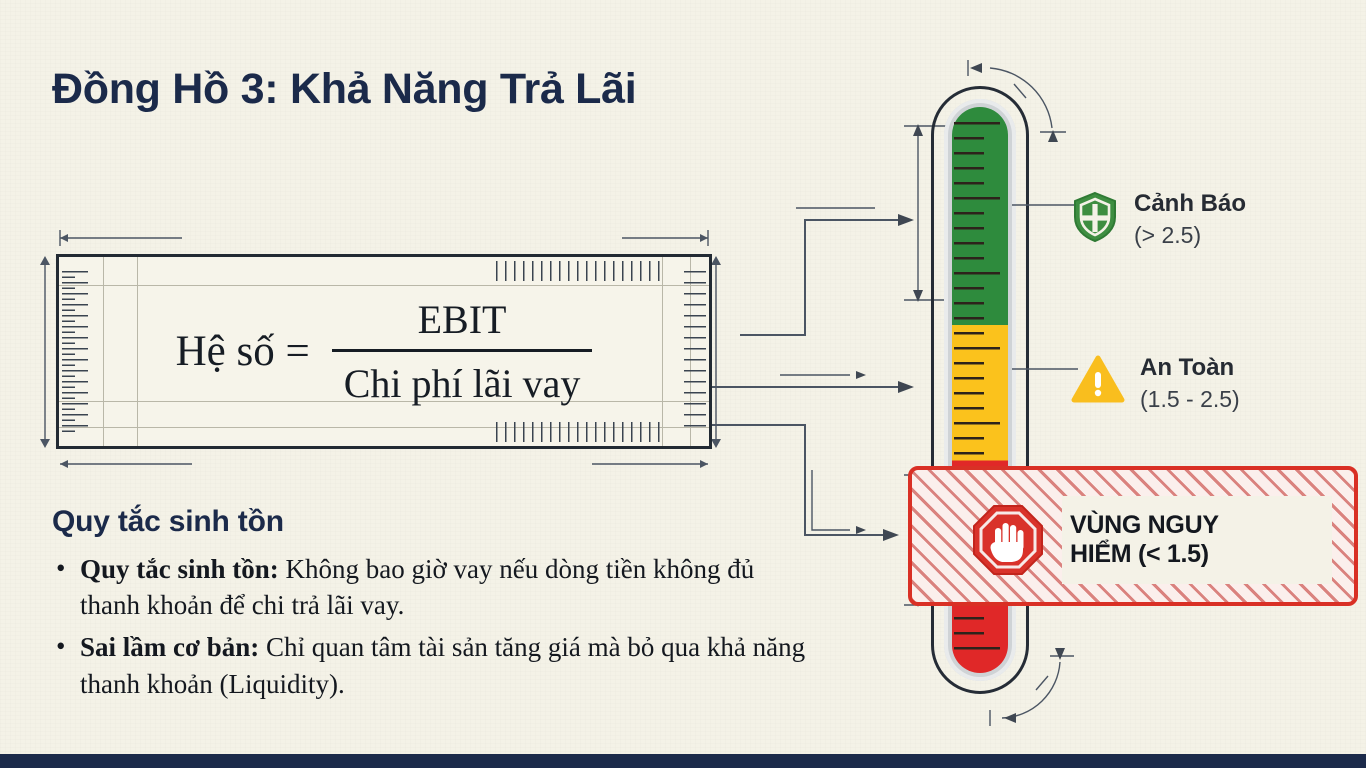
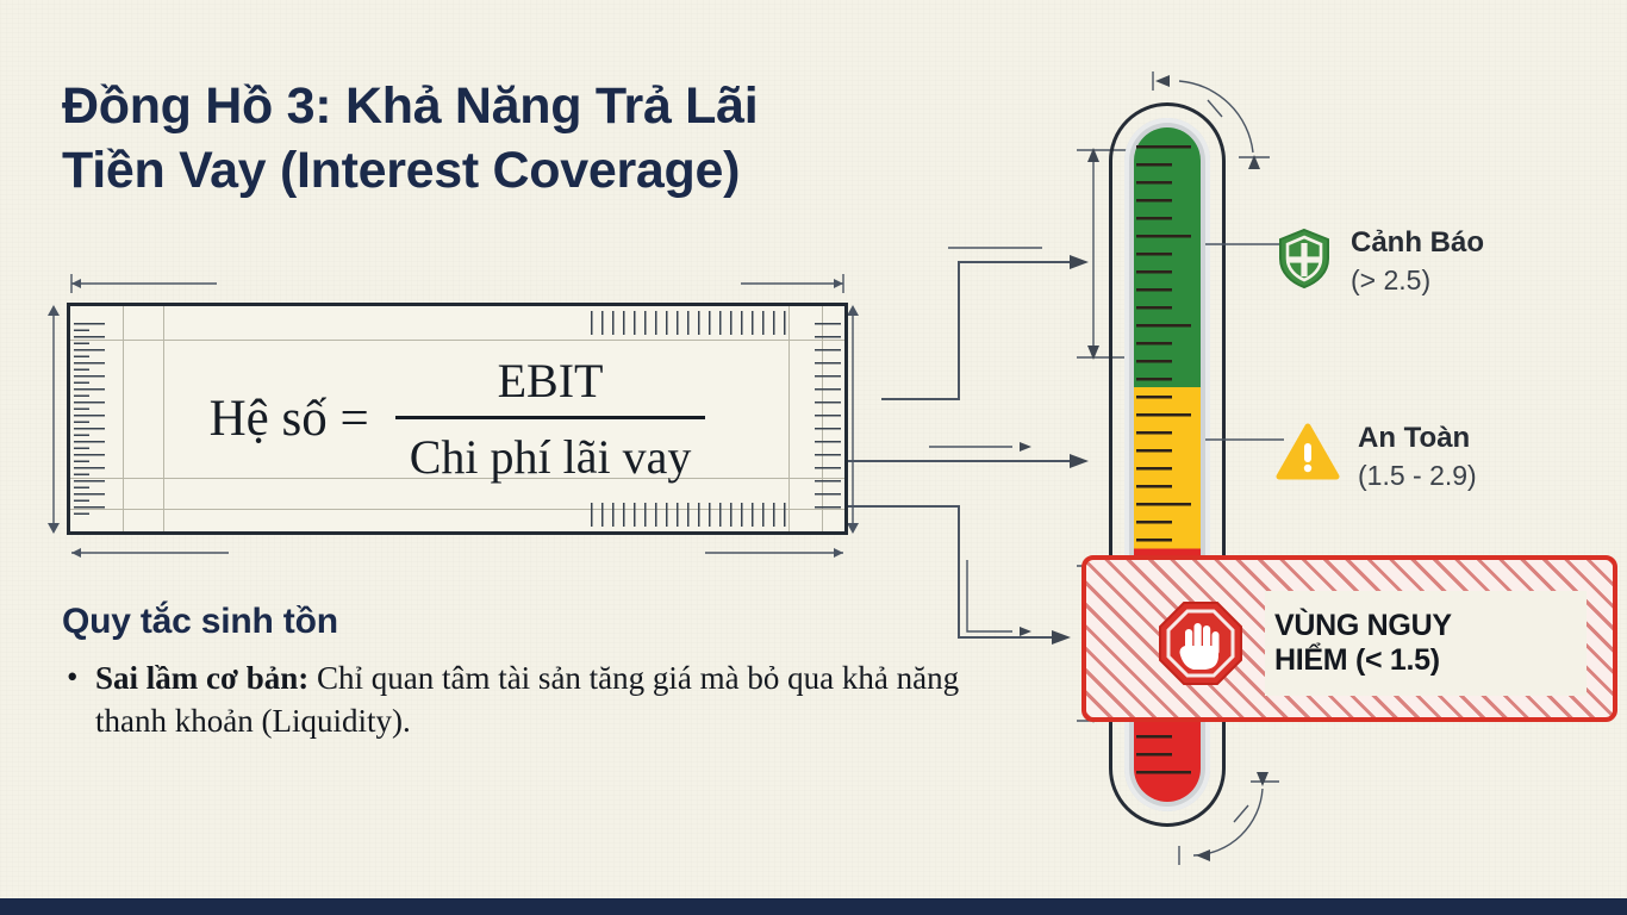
  Đồng Hồ 3: Khả Năng Trả Lãi
+ Tiền Vay (Interest Coverage)
  Hệ số =
  EBIT
  Chi phí lãi vay
  Quy tắc sinh tồn
- Quy tắc sinh tồn: Không bao giờ vay nếu dòng tiền không đủ thanh khoản để chi trả lãi vay.
  Sai lầm cơ bản: Chỉ quan tâm tài sản tăng giá mà bỏ qua khả năng thanh khoản (Liquidity).
  Cảnh Báo
  (> 2.5)
  An Toàn
- (1.5 - 2.5)
+ (1.5 - 2.9)
  VÙNG NGUY
  HIỂM (< 1.5)
